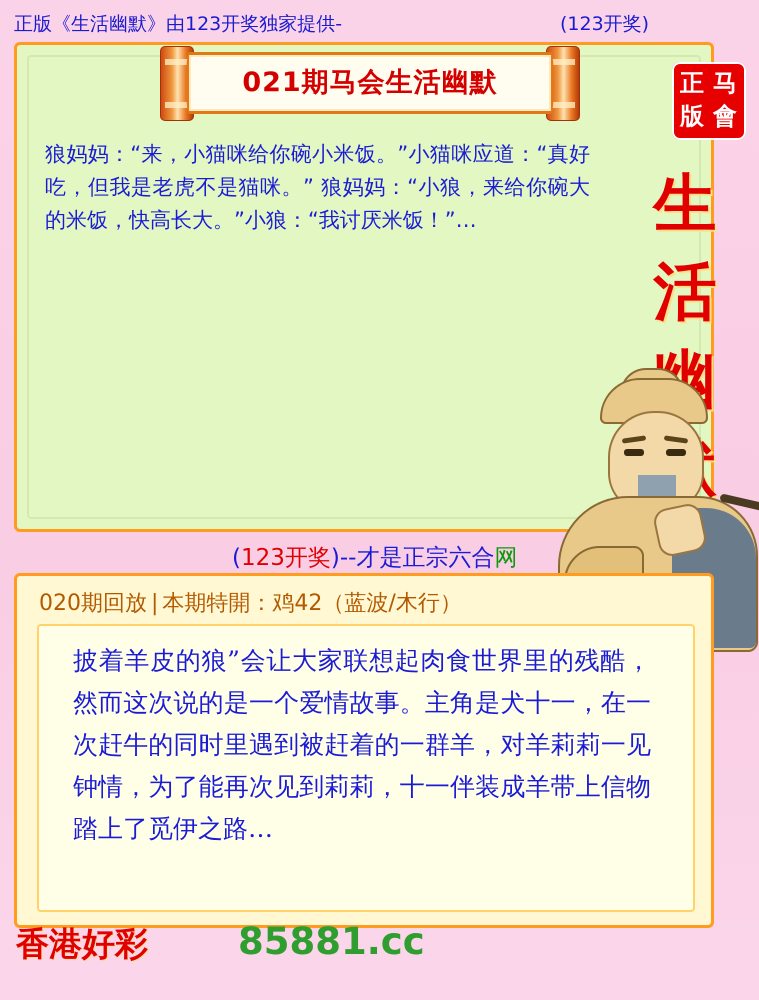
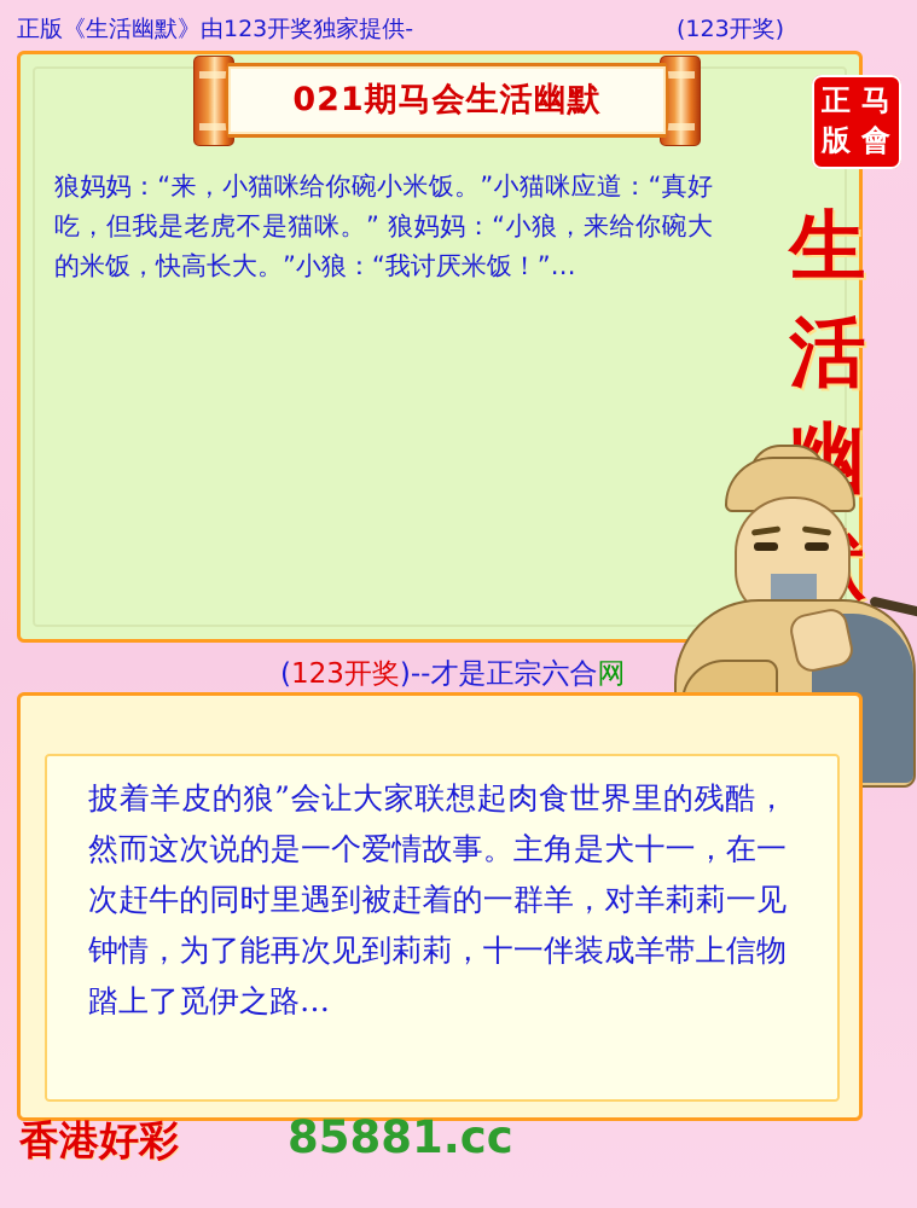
  正版《生活幽默》由123开奖独家提供-
  (123开奖)
  021期马会生活幽默
  狼妈妈：“来，小猫咪给你碗小米饭。”小猫咪应道：“真好吃，但我是老虎不是猫咪。” 狼妈妈：“小狼，来给你碗大的米饭，快高长大。”小狼：“我讨厌米饭！”…
  正版
  马會
  生活幽
  (123开奖)--才是正宗六合网
- 020期回放 | 本期特開：鸡42（蓝波/木行）
  披着羊皮的狼”会让大家联想起肉食世界里的残酷，然而这次说的是一个爱情故事。主角是犬十一，在一次赶牛的同时里遇到被赶着的一群羊，对羊莉莉一见钟情，为了能再次见到莉莉，十一伴装成羊带上信物踏上了觅伊之路…
  香港好彩
  85881.cc
